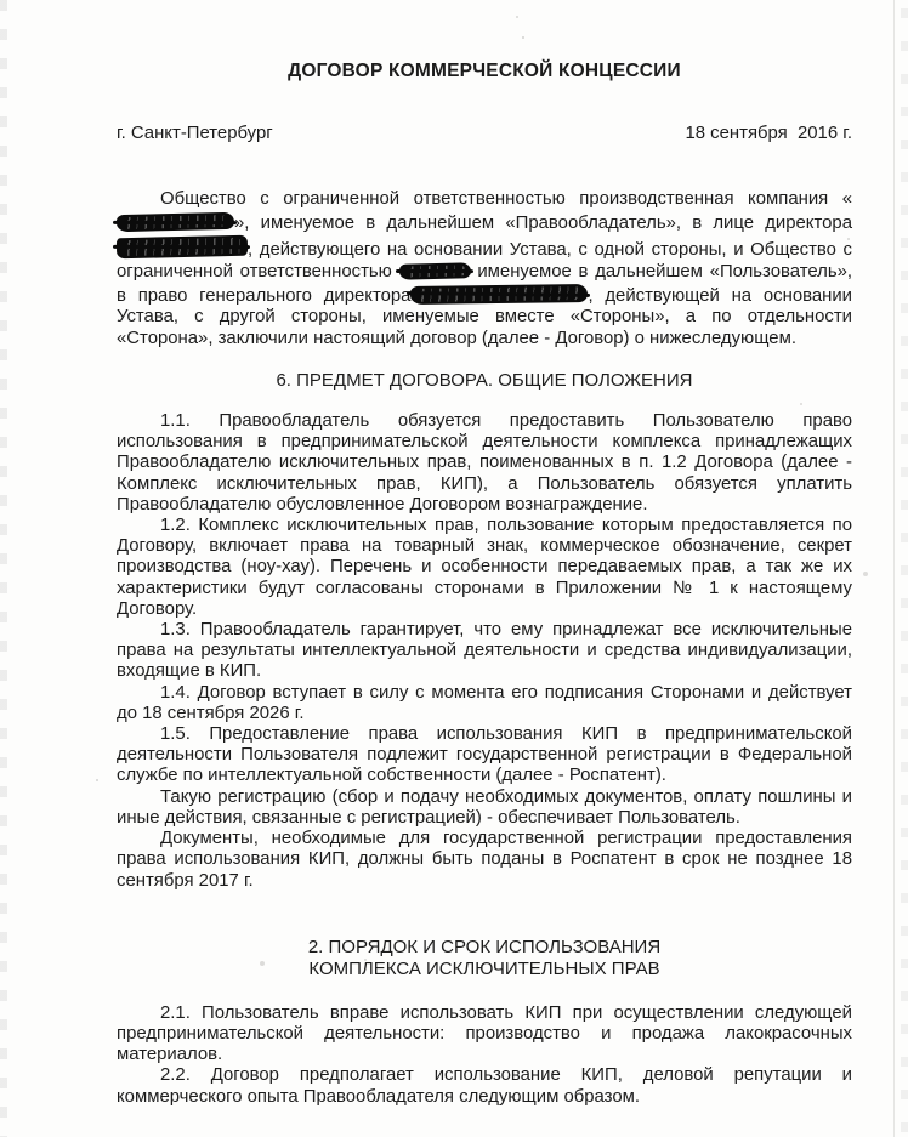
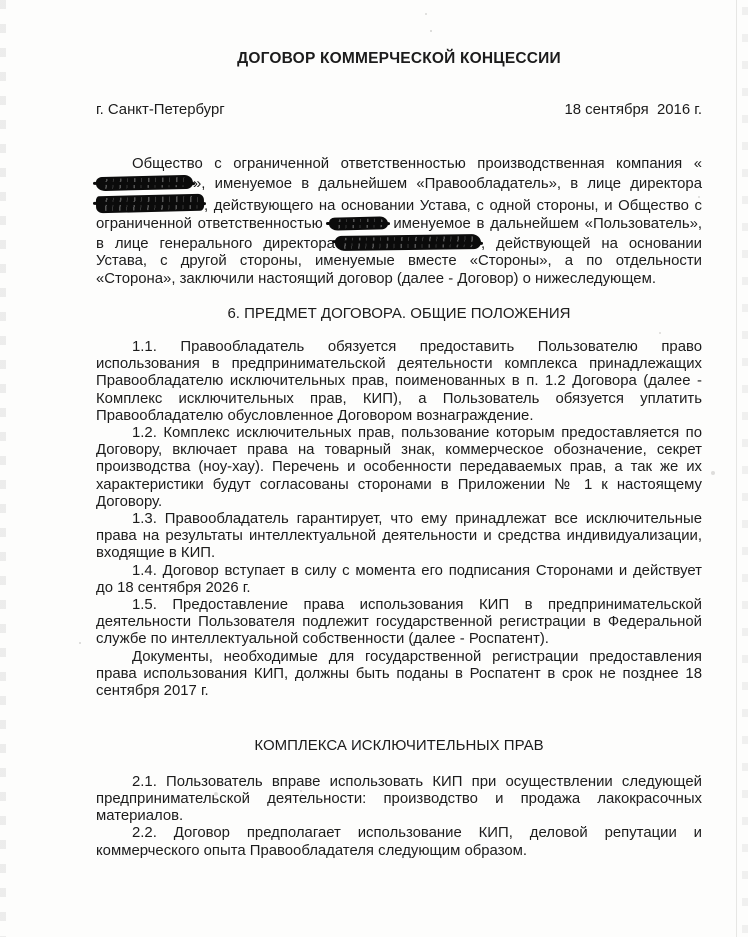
  ДОГОВОР КОММЕРЧЕСКОЙ КОНЦЕССИИ
  г. Санкт-Петербург
  18 сентября 2016 г.
- Общество с ограниченной ответственностью производственная компания «», именуемое в дальнейшем «Правообладатель», в лице директора , действующего на основании Устава, с одной стороны, и Общество с ограниченной ответственностью именуемое в дальнейшем «Пользователь», в право генерального директора , действующей на основании Устава, с другой стороны, именуемые вместе «Стороны», а по отдельности «Сторона», заключили настоящий договор (далее - Договор) о нижеследующем.
+ Общество с ограниченной ответственностью производственная компания «», именуемое в дальнейшем «Правообладатель», в лице директора , действующего на основании Устава, с одной стороны, и Общество с ограниченной ответственностью именуемое в дальнейшем «Пользователь», в лице генерального директора , действующей на основании Устава, с другой стороны, именуемые вместе «Стороны», а по отдельности «Сторона», заключили настоящий договор (далее - Договор) о нижеследующем.
  6. ПРЕДМЕТ ДОГОВОРА. ОБЩИЕ ПОЛОЖЕНИЯ
  1.1. Правообладатель обязуется предоставить Пользователю право использования в предпринимательской деятельности комплекса принадлежащих Правообладателю исключительных прав, поименованных в п. 1.2 Договора (далее - Комплекс исключительных прав, КИП), а Пользователь обязуется уплатить Правообладателю обусловленное Договором вознаграждение.
  1.2. Комплекс исключительных прав, пользование которым предоставляется по Договору, включает права на товарный знак, коммерческое обозначение, секрет производства (ноу-хау). Перечень и особенности передаваемых прав, а так же их характеристики будут согласованы сторонами в Приложении № 1 к настоящему Договору.
  1.3. Правообладатель гарантирует, что ему принадлежат все исключительные права на результаты интеллектуальной деятельности и средства индивидуализации, входящие в КИП.
  1.4. Договор вступает в силу с момента его подписания Сторонами и действует до 18 сентября 2026 г.
  1.5. Предоставление права использования КИП в предпринимательской деятельности Пользователя подлежит государственной регистрации в Федеральной службе по интеллектуальной собственности (далее - Роспатент).
- Такую регистрацию (сбор и подачу необходимых документов, оплату пошлины и иные действия, связанные с регистрацией) - обеспечивает Пользователь.
  Документы, необходимые для государственной регистрации предоставления права использования КИП, должны быть поданы в Роспатент в срок не позднее 18 сентября 2017 г.
- 2. ПОРЯДОК И СРОК ИСПОЛЬЗОВАНИЯ
  КОМПЛЕКСА ИСКЛЮЧИТЕЛЬНЫХ ПРАВ
  2.1. Пользователь вправе использовать КИП при осуществлении следующей предпринимательской деятельности: производство и продажа лакокрасочных материалов.
  2.2. Договор предполагает использование КИП, деловой репутации и коммерческого опыта Правообладателя следующим образом.
